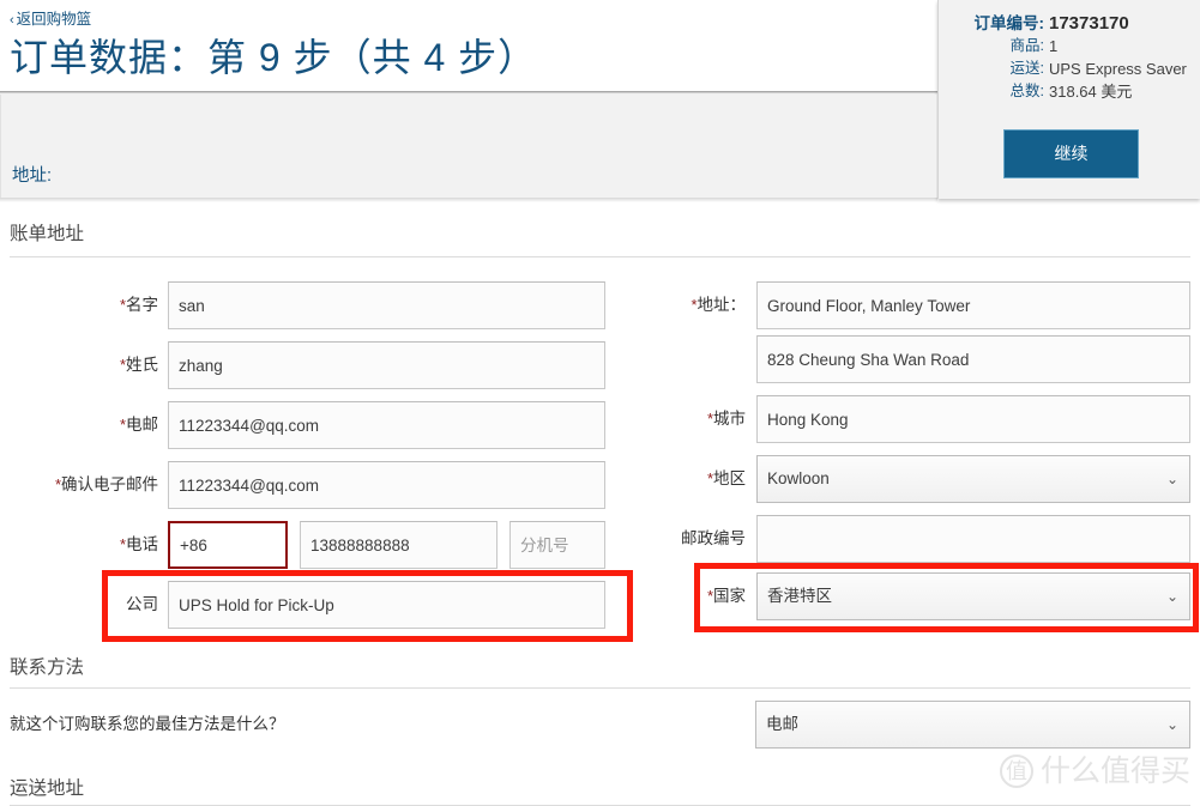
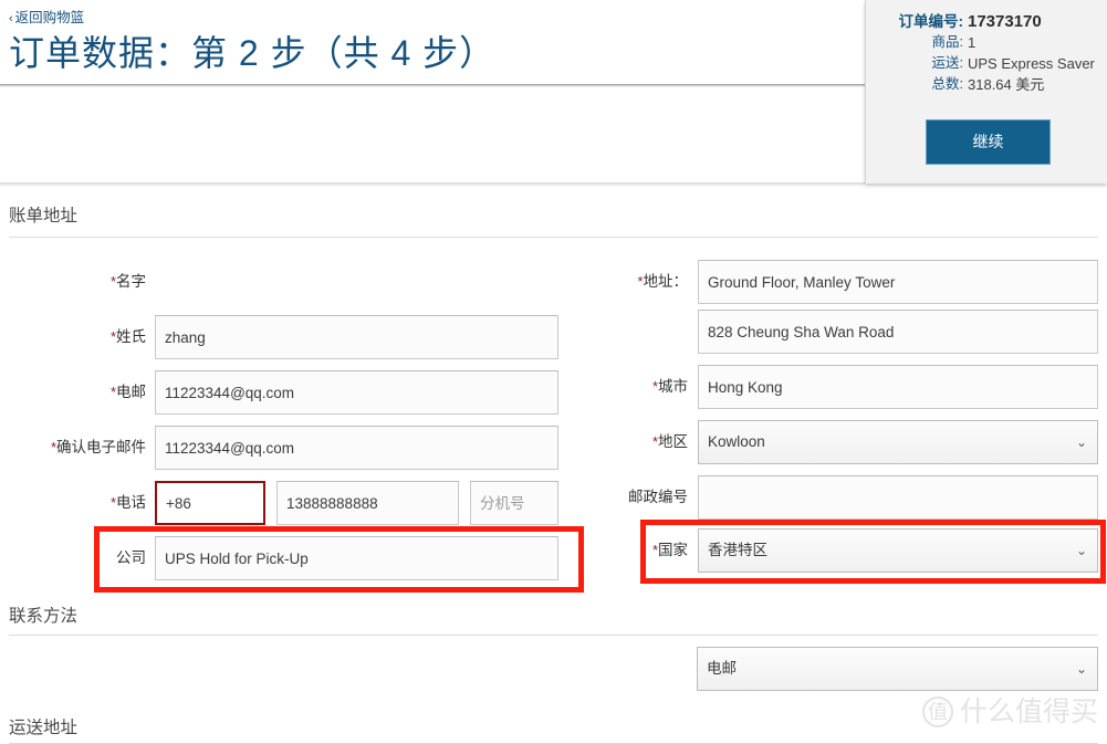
  ‹ 返回购物篮
- 订单数据：第 9 步（共 4 步）
+ 订单数据：第 2 步（共 4 步）
  订单编号:
  17373170
  商品:
  1
  运送:
  UPS Express Saver
  总数:
  318.64 美元
  继续
- 地址:
  账单地址
  *名字
- san
  *姓氏
  zhang
  *电邮
  11223344@qq.com
  *确认电子邮件
  11223344@qq.com
  *电话
  +86
  13888888888
  分机号
  公司
  UPS Hold for Pick-Up
  *地址：
  Ground Floor, Manley Tower
  828 Cheung Sha Wan Road
  *城市
  Hong Kong
  *地区
  Kowloon
  ⌄
  邮政编号
  *国家
  香港特区
  ⌄
  联系方法
- 就这个订购联系您的最佳方法是什么？
  电邮
  ⌄
  运送地址
  值
  什么值得买
